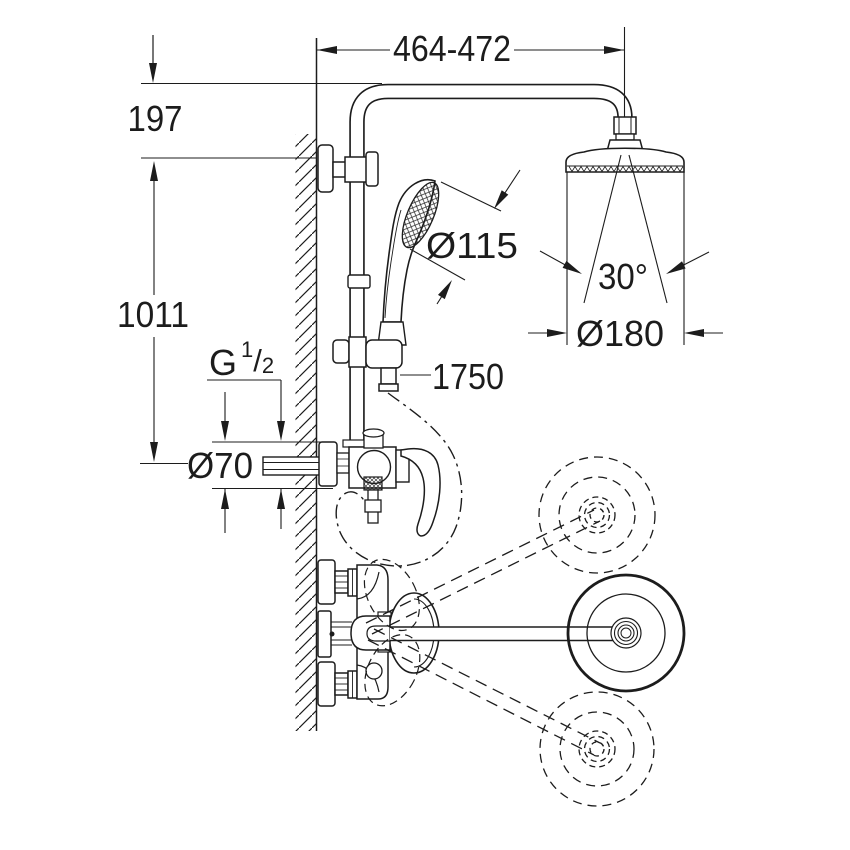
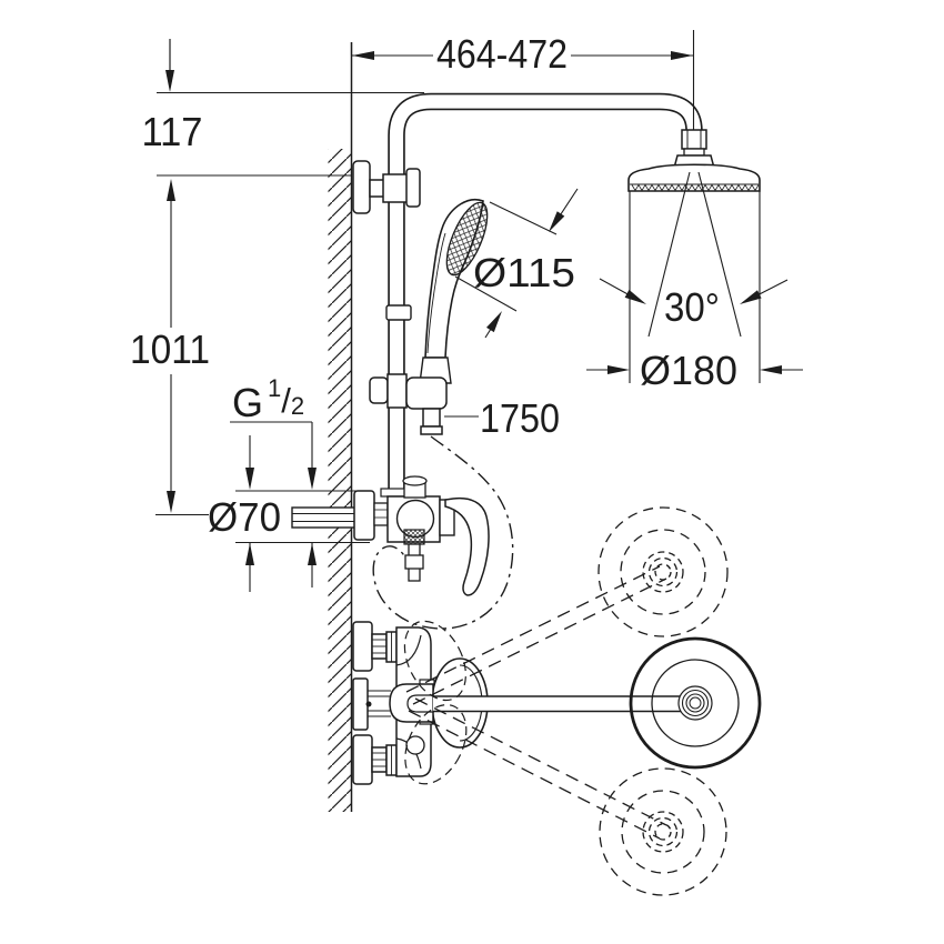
  464-472
- 197
+ 117
  1011
  G 1/2
  Ø70
  Ø115
  1750
  30°
  Ø180
